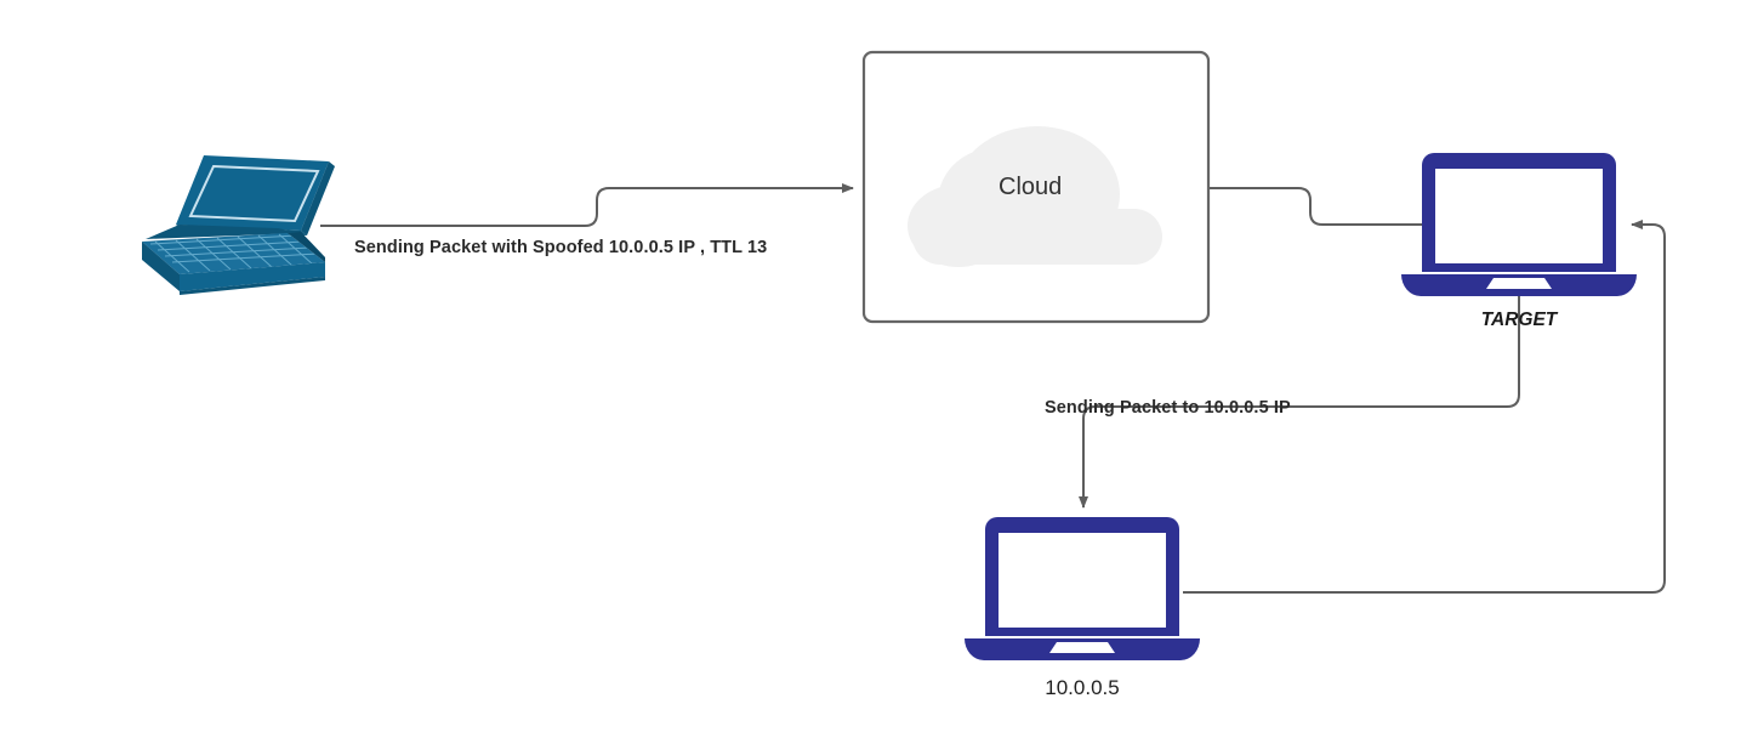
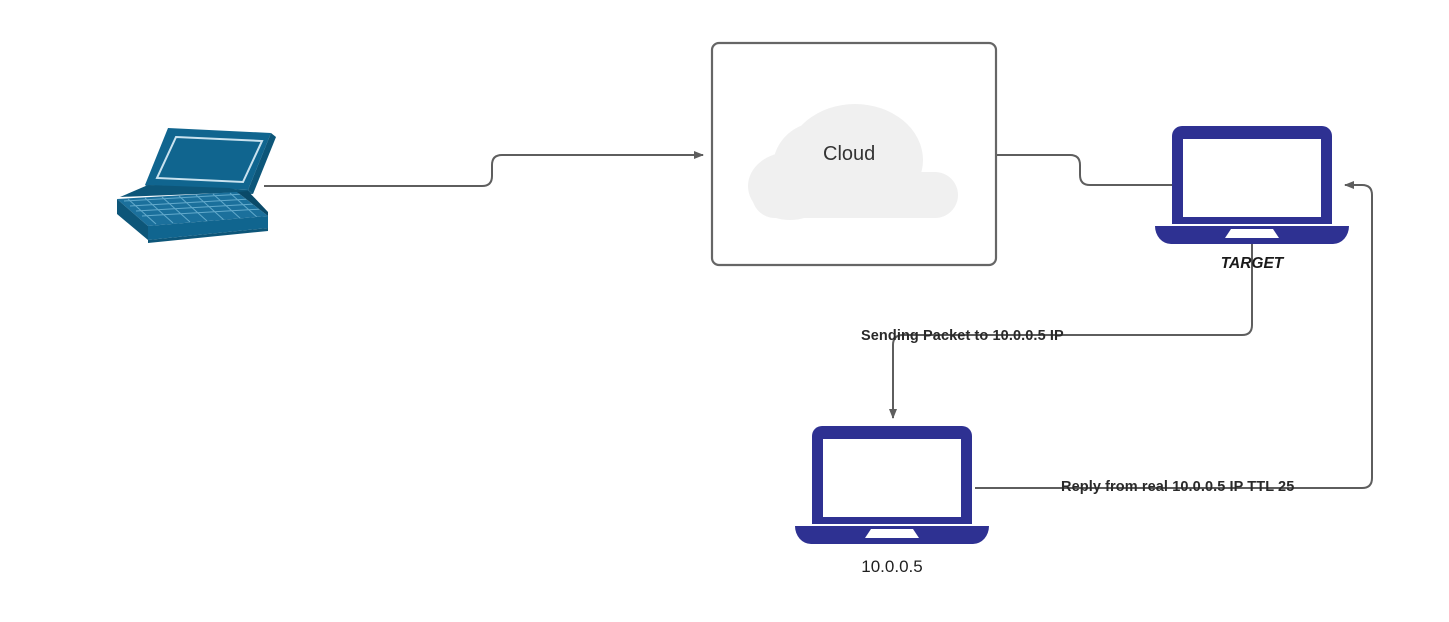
  Cloud
  TARGET
  10.0.0.5
- Sending Packet with Spoofed 10.0.0.5 IP , TTL 13
  Sending Packet to 10.0.0.5 IP
+ Reply from real 10.0.0.5 IP TTL 25
